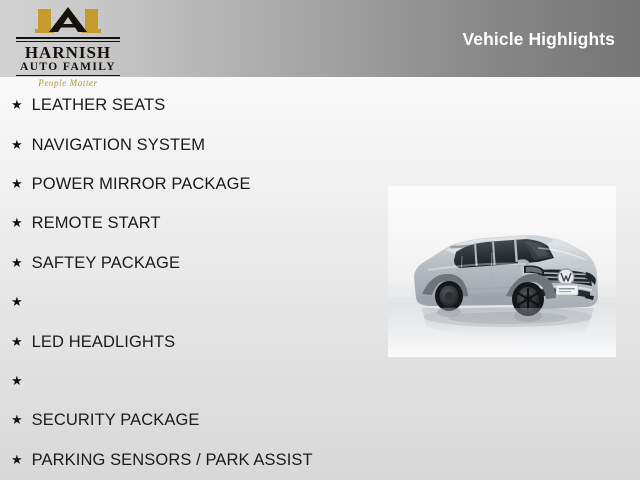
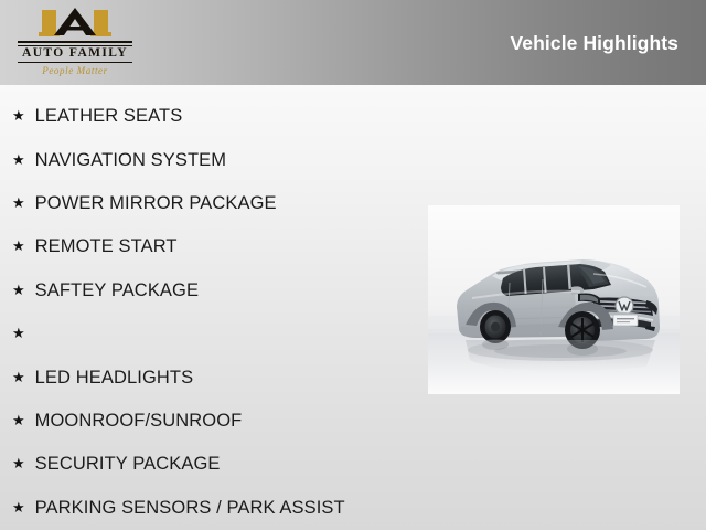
- HARNISH
  AUTO FAMILY
  People Matter
  Vehicle Highlights
  ★
  LEATHER SEATS
  ★
  NAVIGATION SYSTEM
  ★
  POWER MIRROR PACKAGE
  ★
  REMOTE START
  ★
  SAFTEY PACKAGE
  ★
  ★
  LED HEADLIGHTS
  ★
+ MOONROOF/SUNROOF
  ★
  SECURITY PACKAGE
  ★
  PARKING SENSORS / PARK ASSIST
